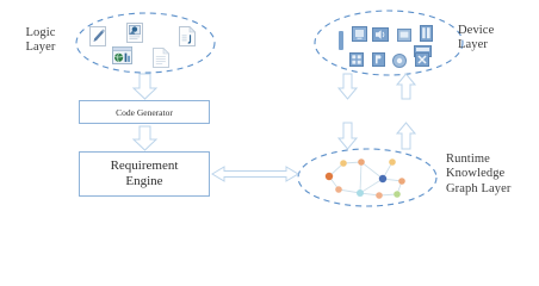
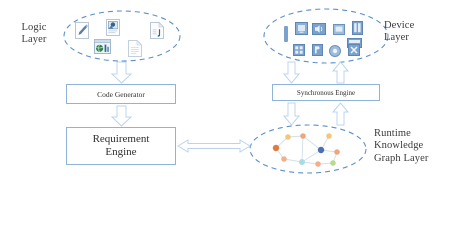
  Code Generator
  Requirement
  Engine
+ Synchronous Engine
  Logic
  Layer
  Device
  Layer
  Runtime
  Knowledge
  Graph Layer
